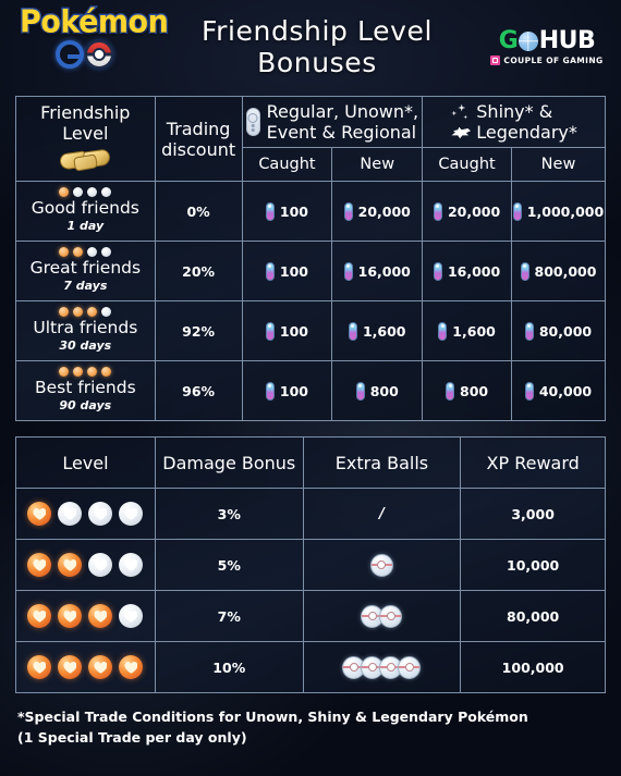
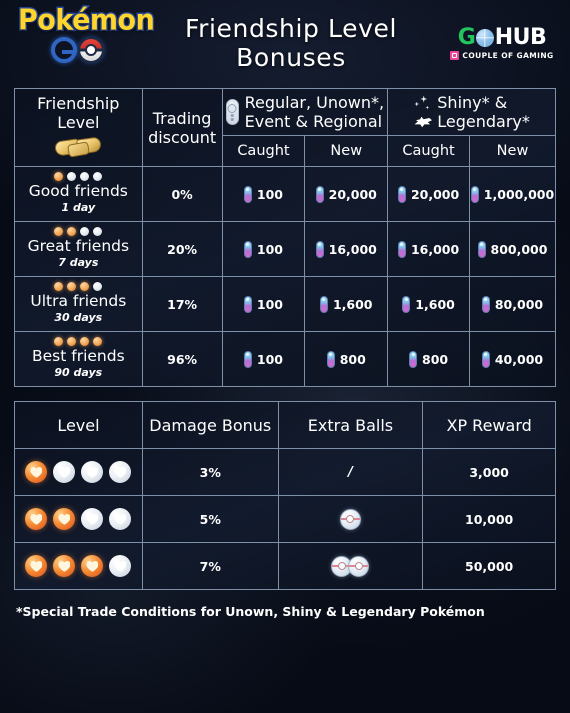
  Pokémon
  Friendship Level
  Bonuses
  G
  HUB
  COUPLE OF GAMING
  Friendship Level	Trading discount	Regular, Unown*, Event & Regional	Shiny* & Legendary*
  Caught	New	Caught	New
  Good friends1 day	0%	100	20,000	20,000	1,000,000
  Great friends7 days	20%	100	16,000	16,000	800,000
- Ultra friends30 days	92%	100	1,600	1,600	80,000
+ Ultra friends30 days	17%	100	1,600	1,600	80,000
  Best friends90 days	96%	100	800	800	40,000
  Level	Damage Bonus	Extra Balls	XP Reward
  	3%	/	3,000
  	5%		10,000
- 	7%		80,000
+ 	7%		50,000
- 	10%		100,000
  *Special Trade Conditions for Unown, Shiny & Legendary Pokémon
- (1 Special Trade per day only)
